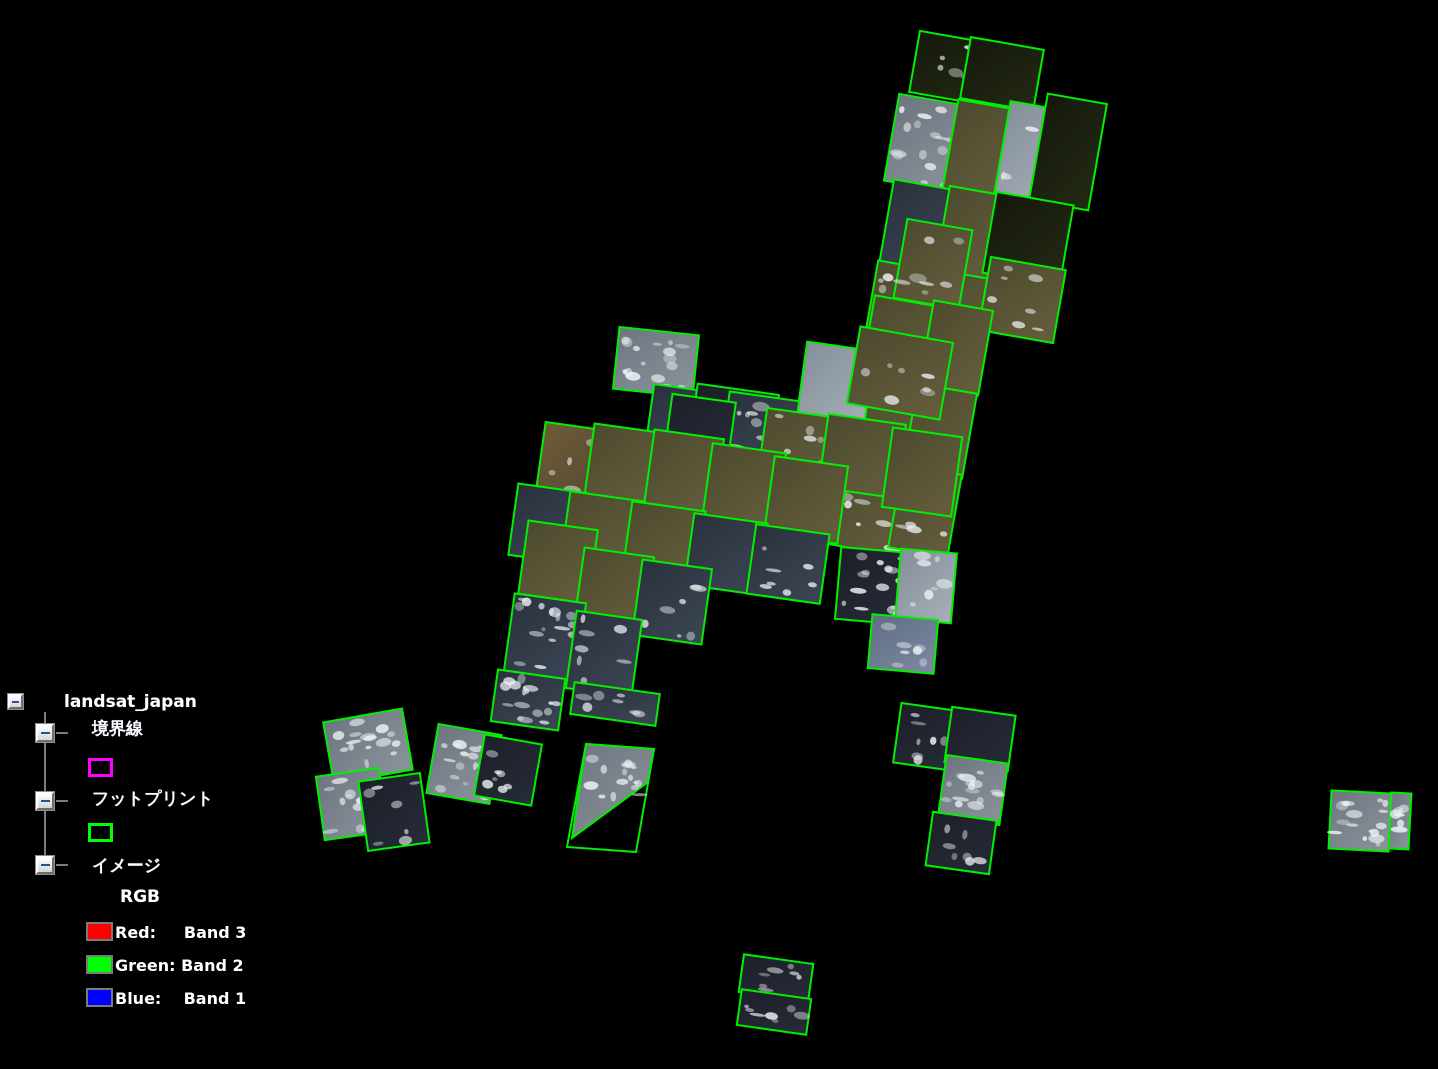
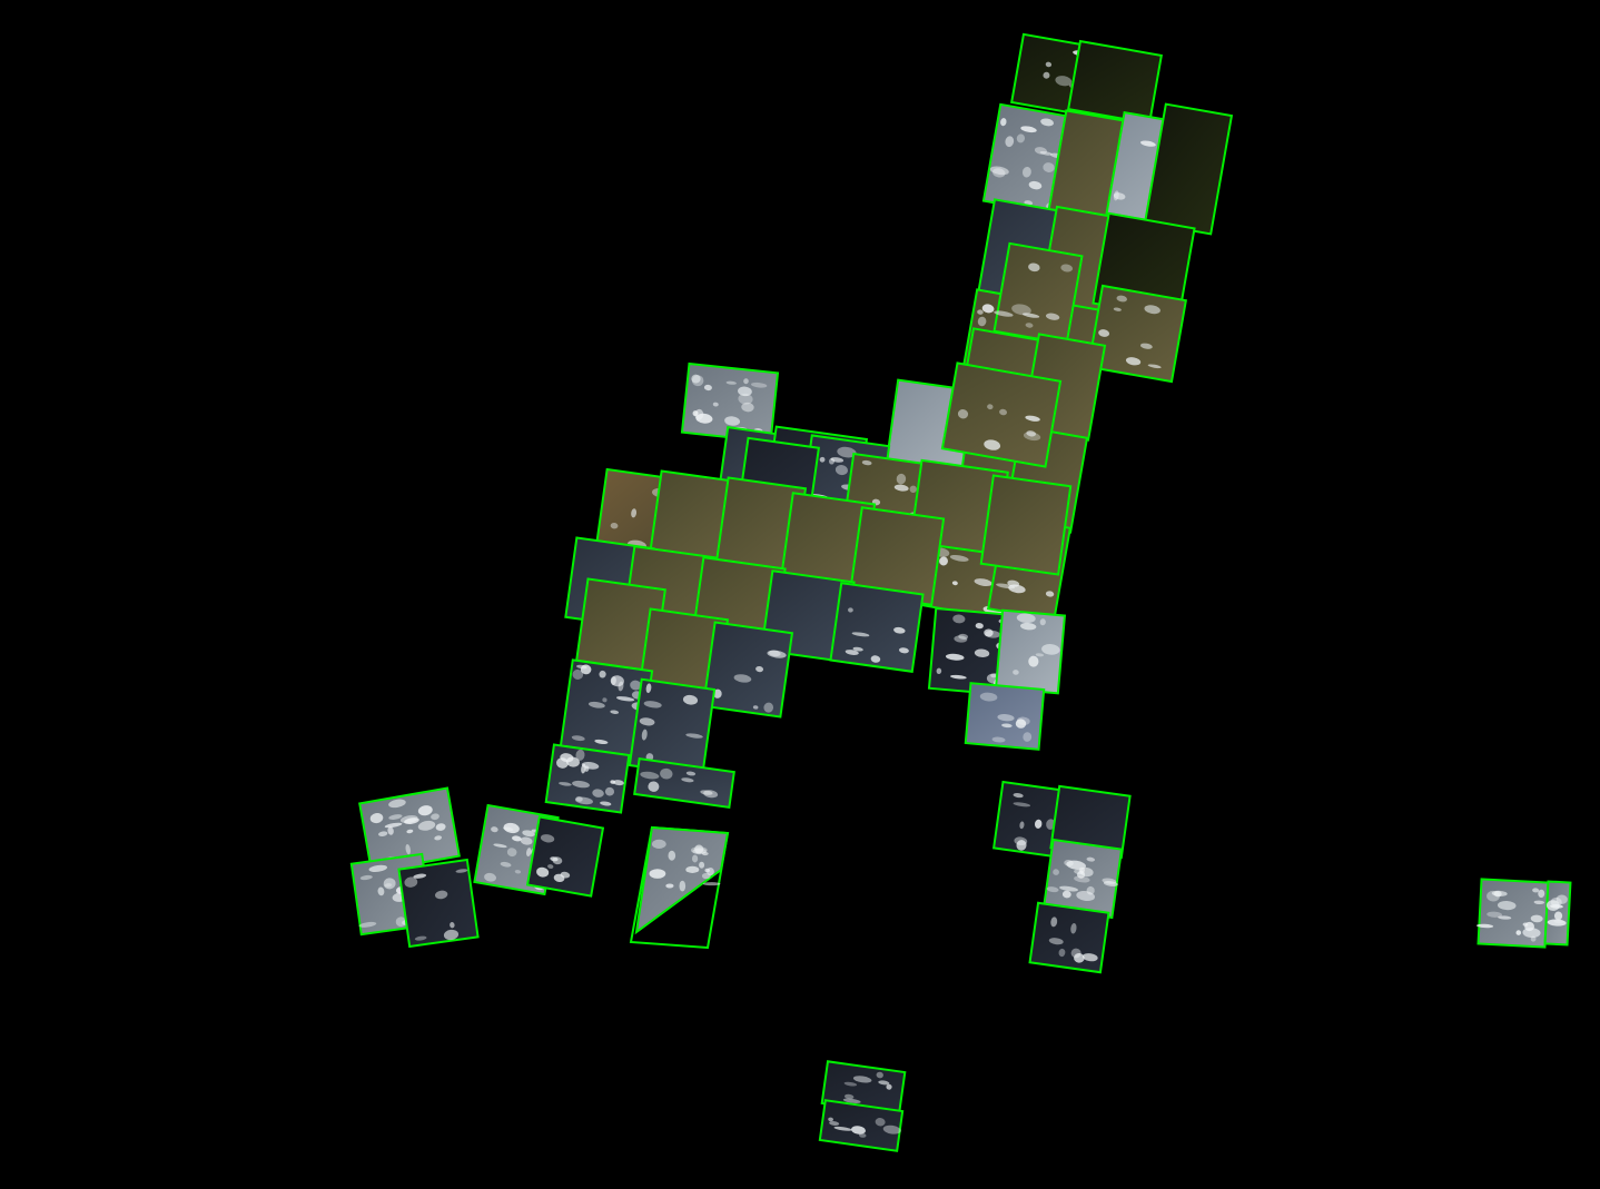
- landsat_japan
- 境界線
- フットプリント
- イメージ
- RGB
- Red: Band 3
- Green: Band 2
- Blue: Band 1
